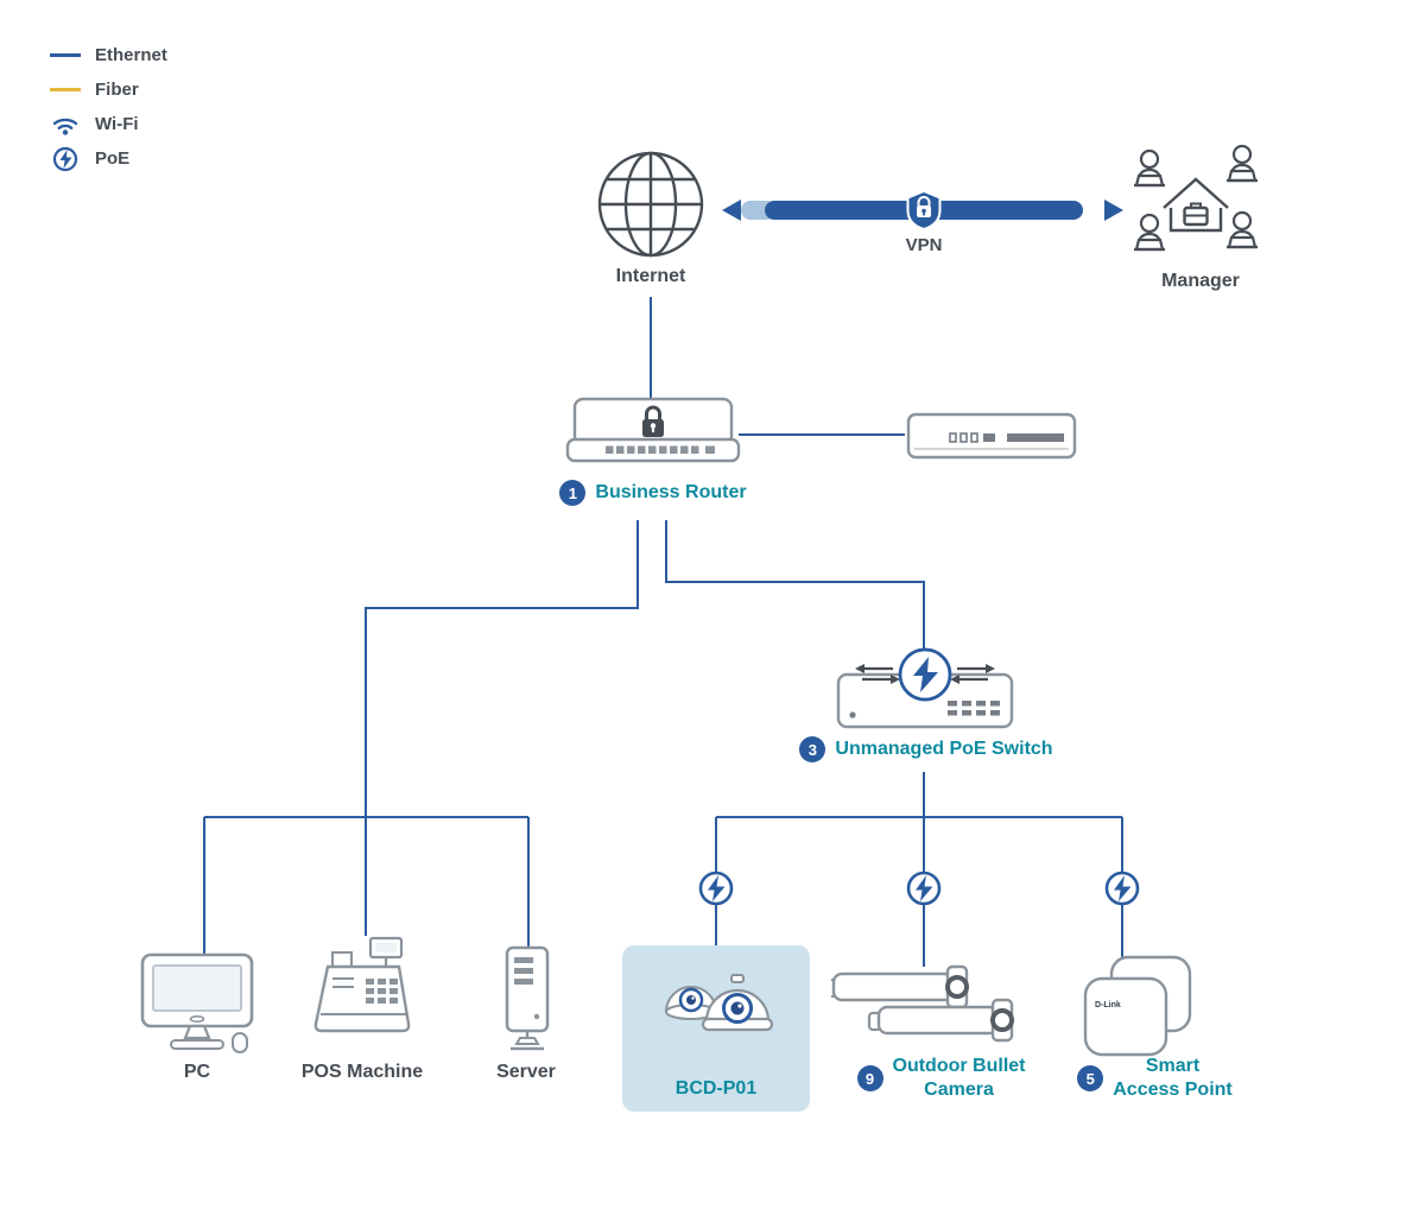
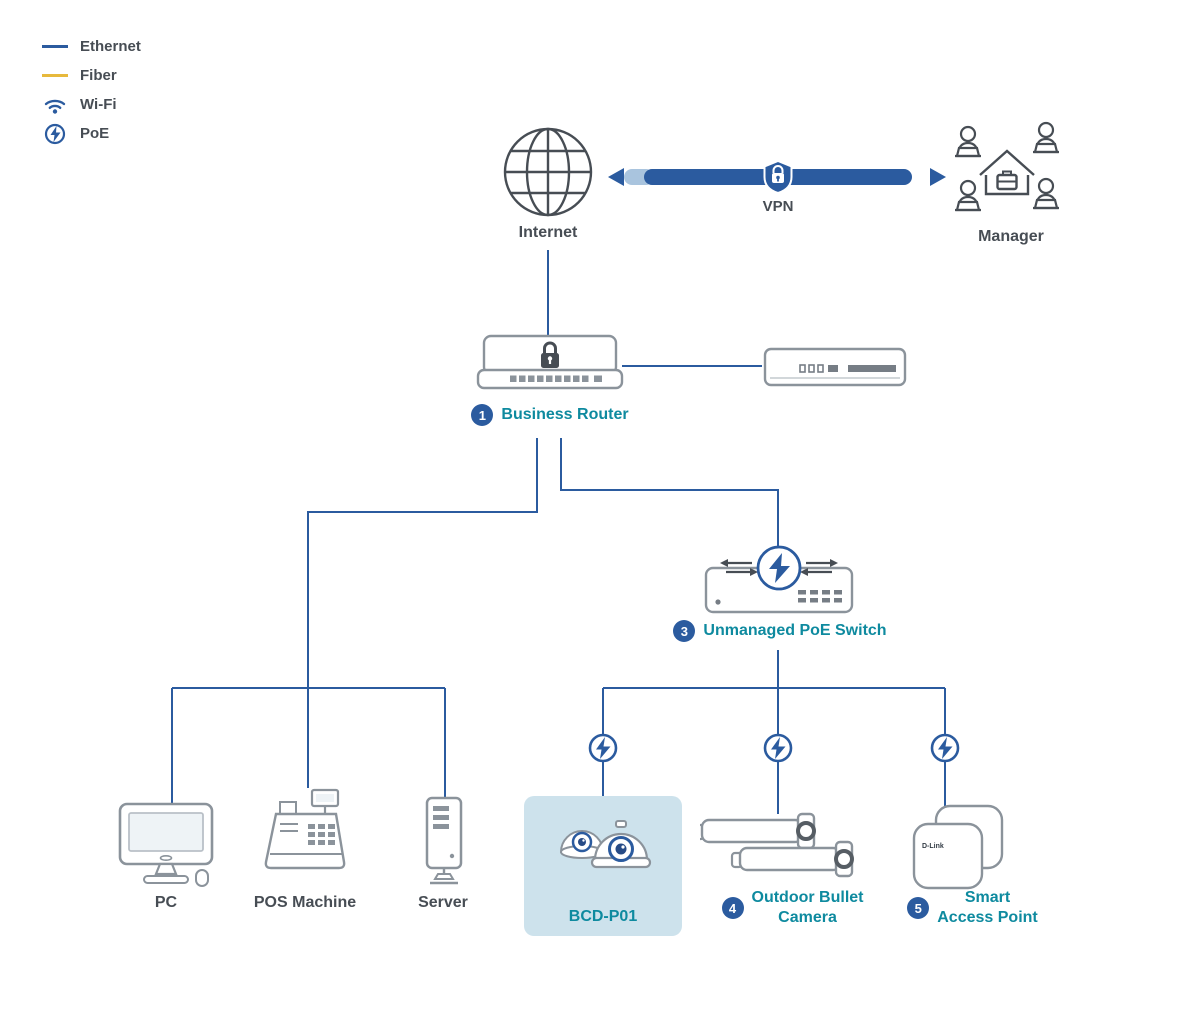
  Ethernet
  Fiber
  Wi-Fi
  PoE
  Internet
  VPN
  Manager
  1
  Business Router
  3
  Unmanaged PoE Switch
  PC
  POS Machine
  Server
  BCD-P01
- 9
+ 4
  Outdoor Bullet
  Camera
  5
  Smart
  Access Point
